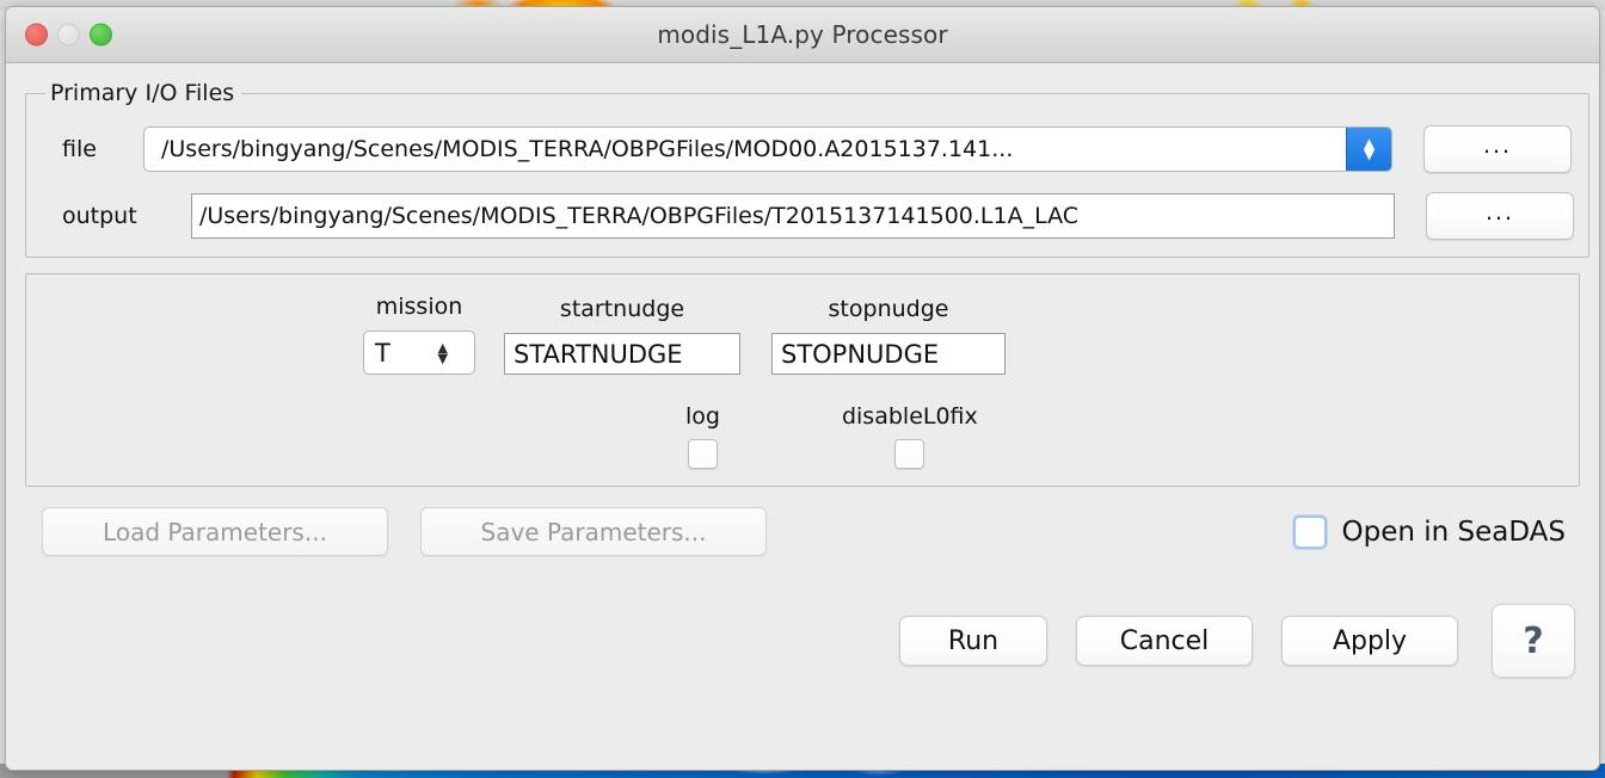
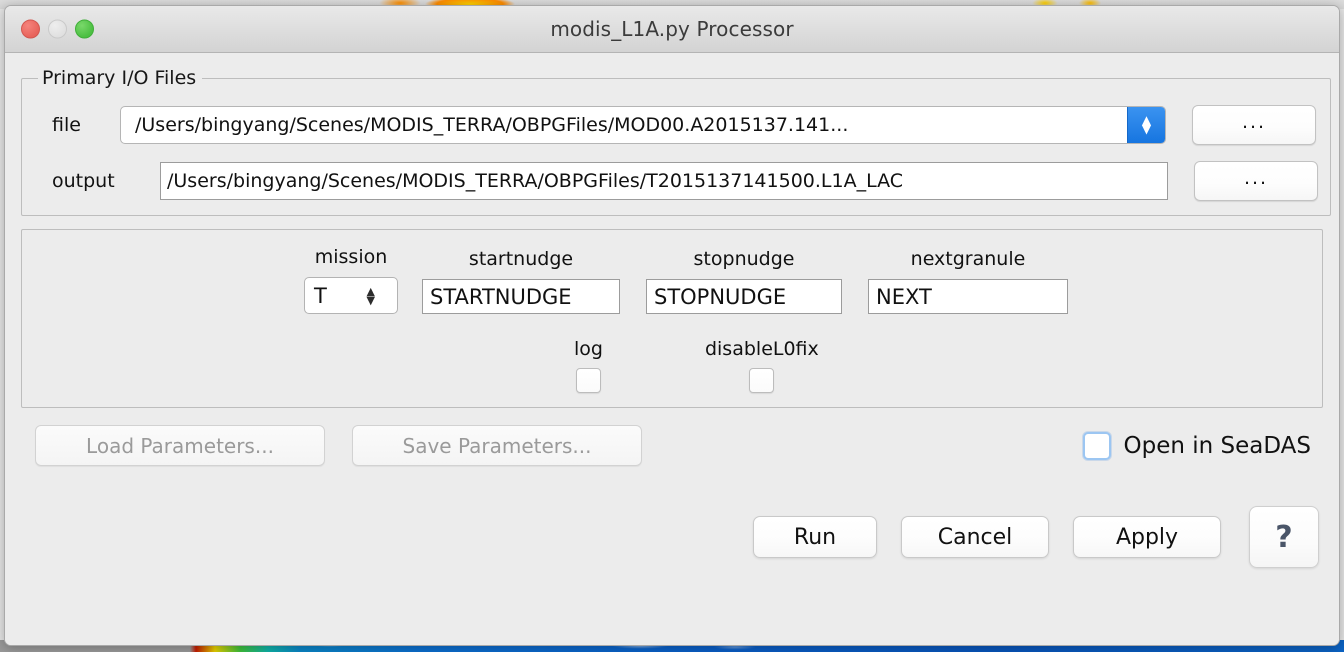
  modis_L1A.py Processor
  Primary I/O Files
  file
  /Users/bingyang/Scenes/MODIS_TERRA/OBPGFiles/MOD00.A2015137.141...
  ▲
  ▼
  ...
  output
  /Users/bingyang/Scenes/MODIS_TERRA/OBPGFiles/T2015137141500.L1A_LAC
  ...
  mission
  T
  ▲
  ▼
  startnudge
  STARTNUDGE
  stopnudge
  STOPNUDGE
+ nextgranule
+ NEXT
  log
  disableL0fix
  Load Parameters...
  Save Parameters...
  Open in SeaDAS
  Run
  Cancel
  Apply
  ?
